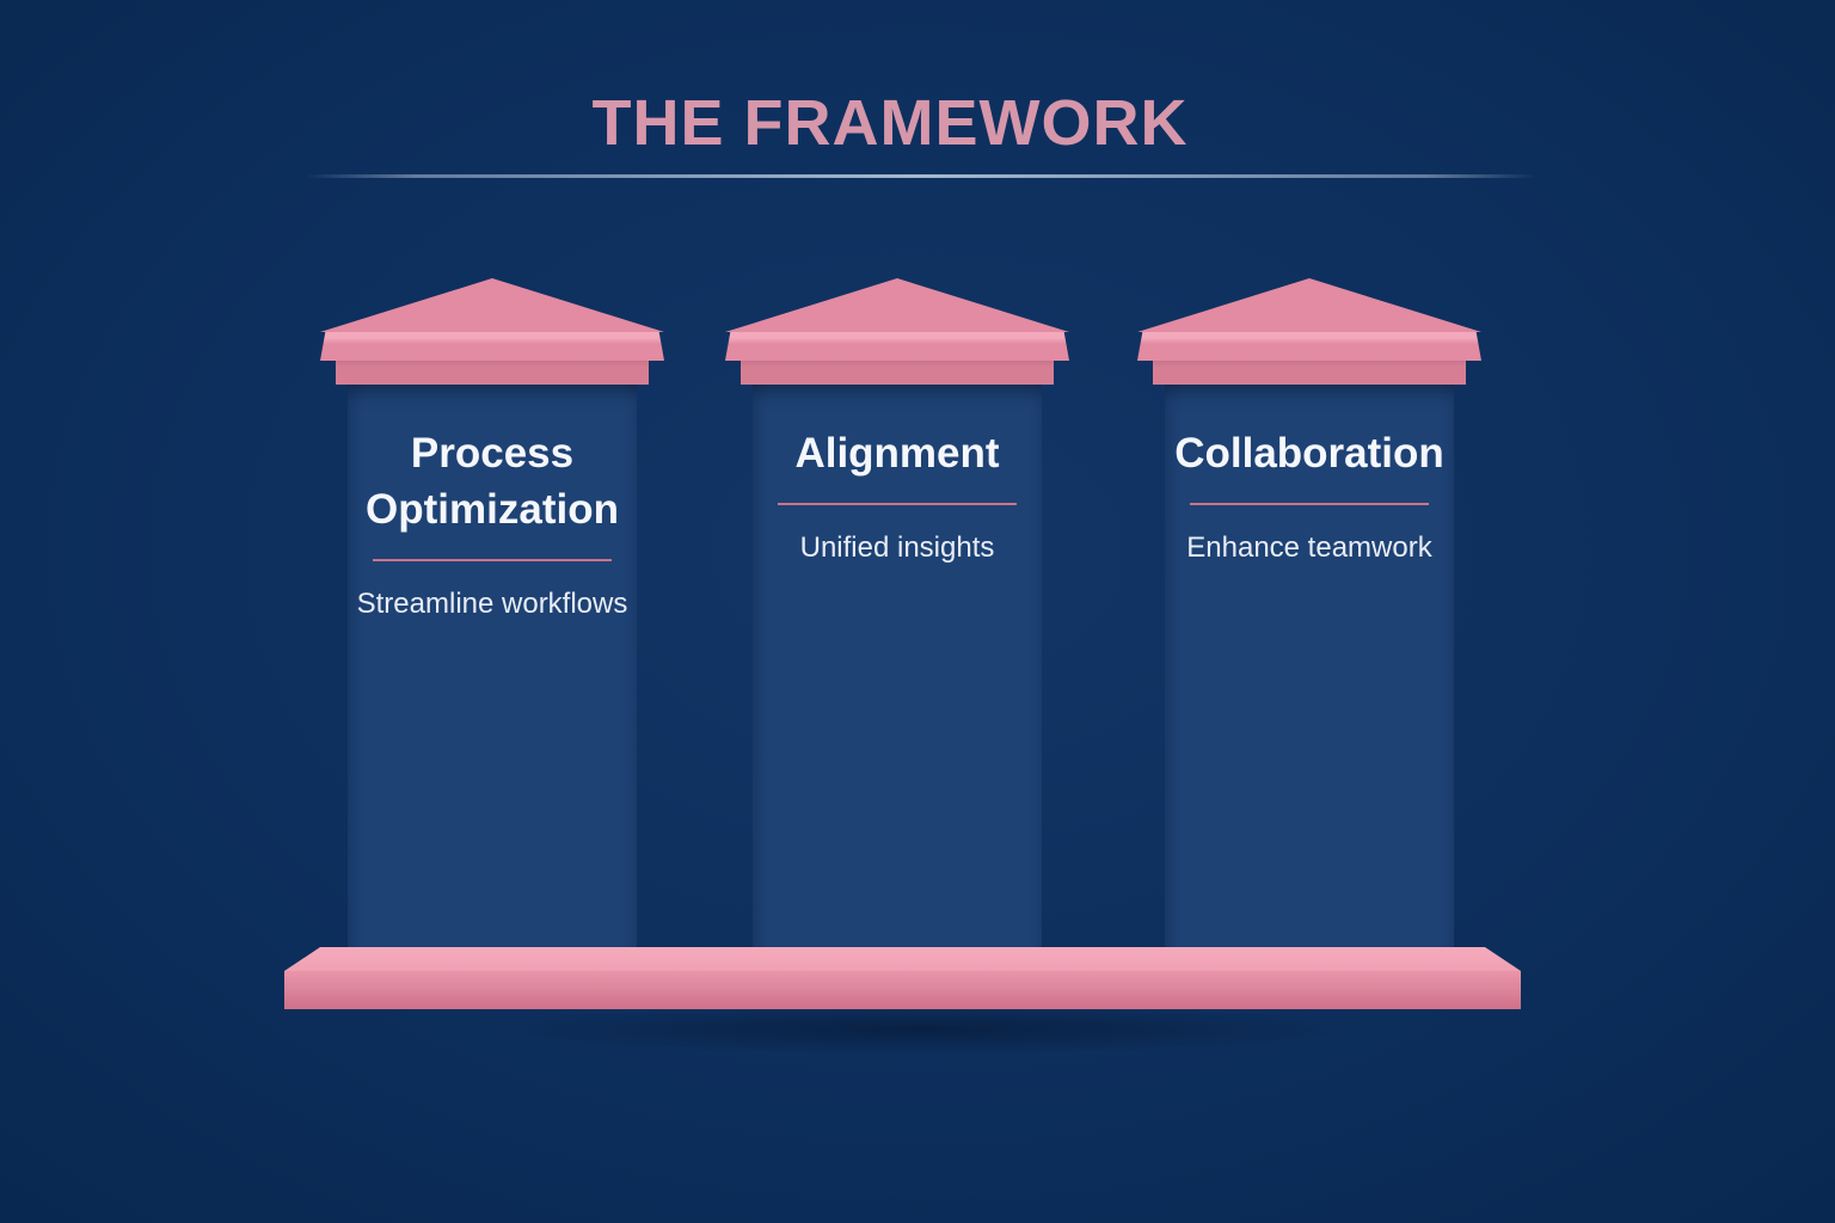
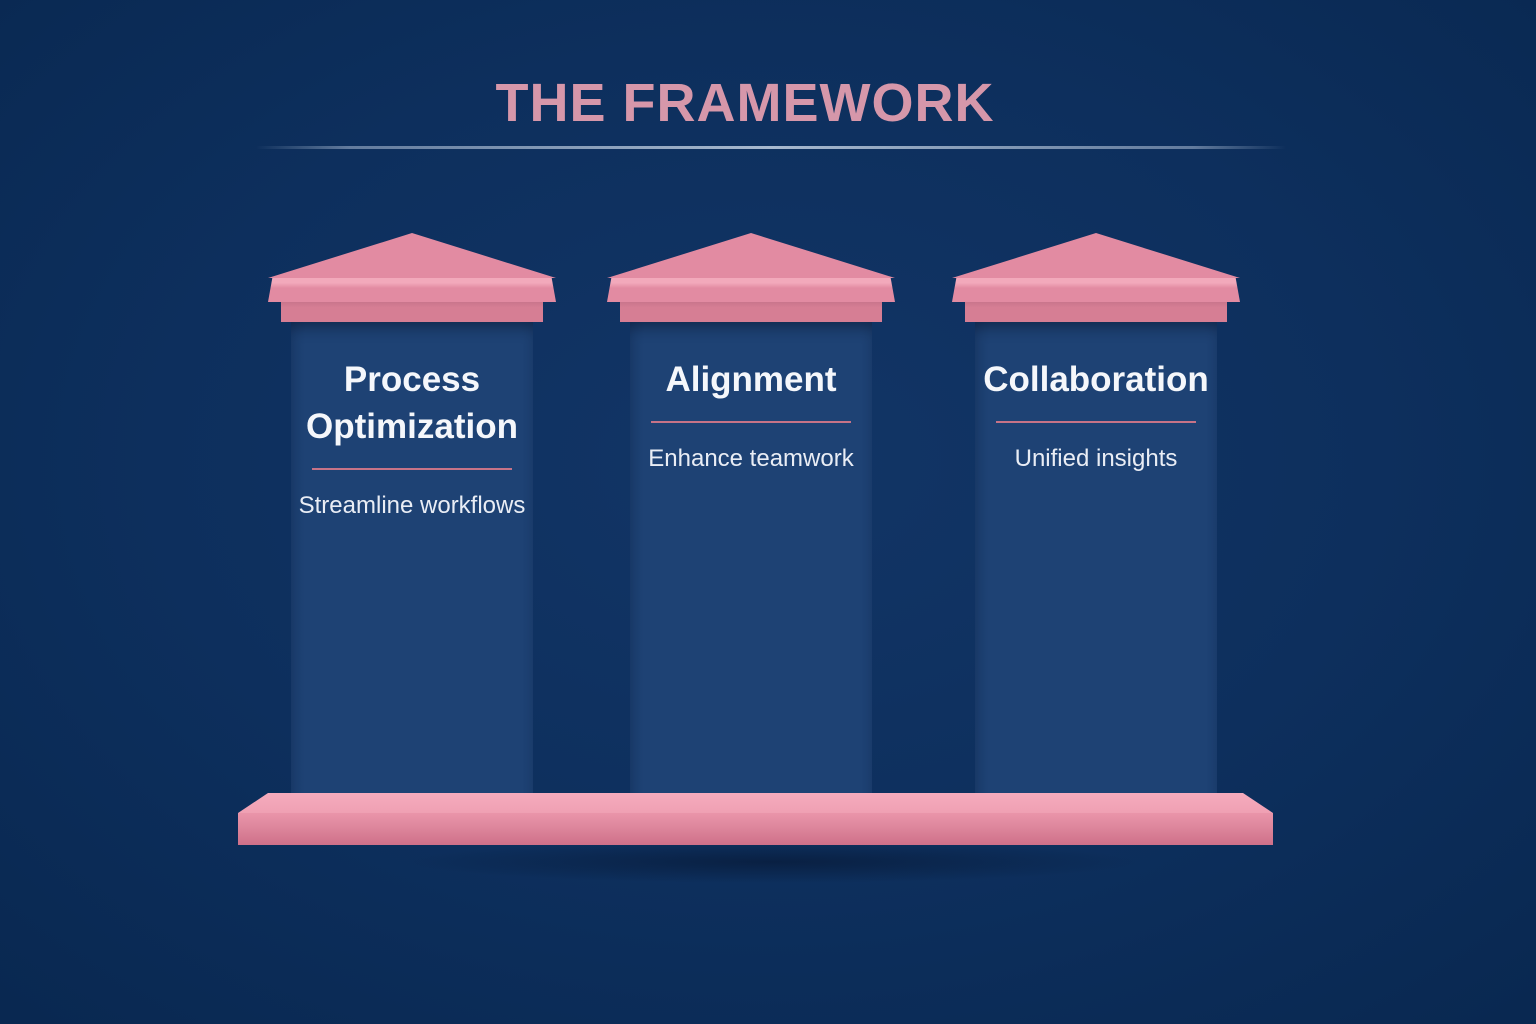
  THE FRAMEWORK
  Process
  Optimization
  Streamline workflows
  Alignment
- Unified insights
+ Enhance teamwork
  Collaboration
- Enhance teamwork
+ Unified insights
